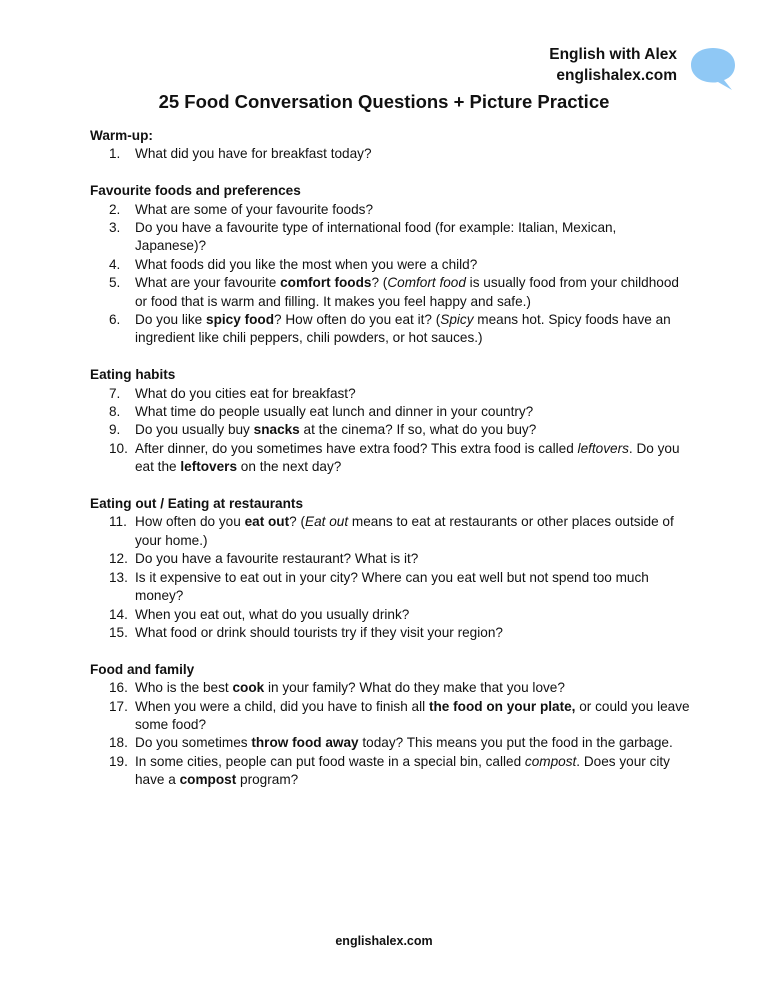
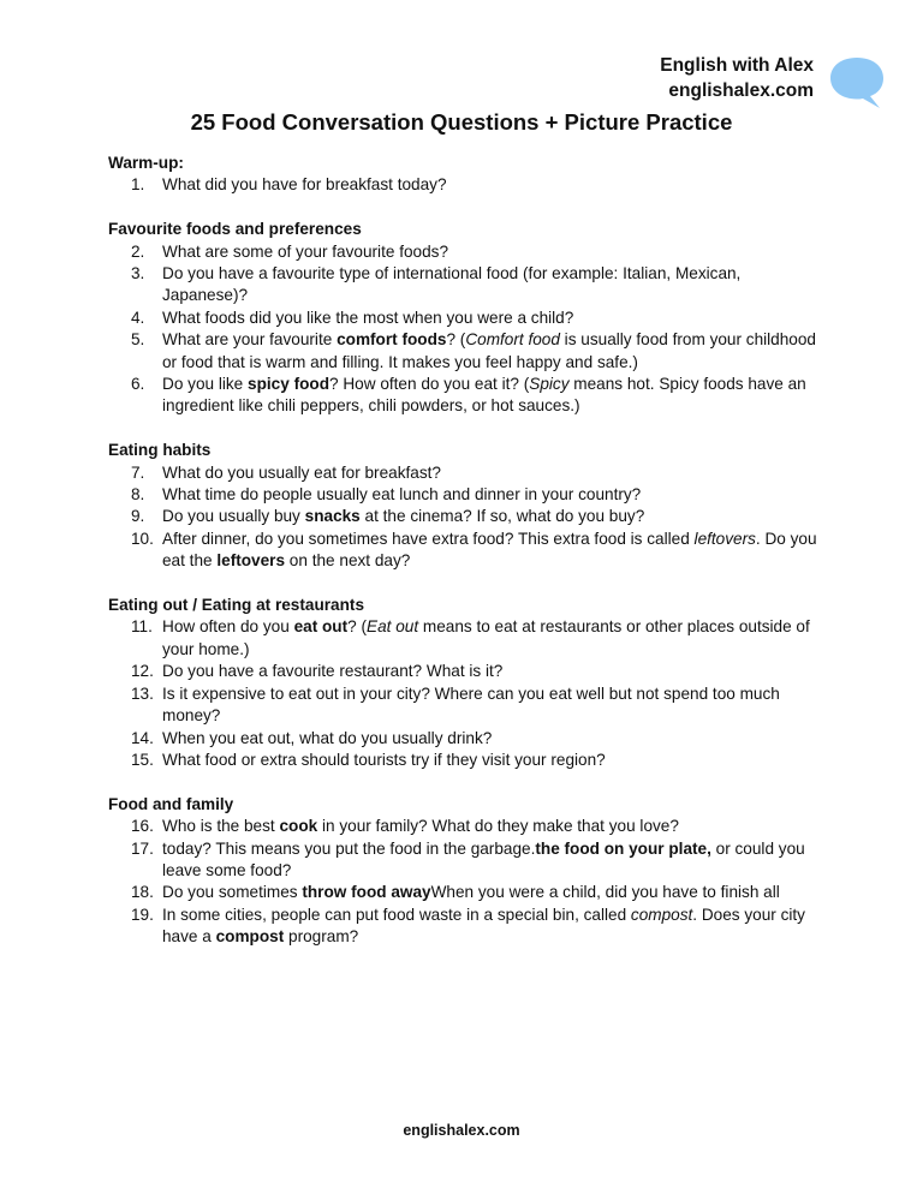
  English with Alex
  englishalex.com
  25 Food Conversation Questions + Picture Practice
  Warm-up:
  1.
  What did you have for breakfast today?
  Favourite foods and preferences
  2.
  What are some of your favourite foods?
  3.
  Do you have a favourite type of international food (for example: Italian, Mexican, Japanese)?
  4.
  What foods did you like the most when you were a child?
  5.
  What are your favourite comfort foods? (Comfort food is usually food from your childhood or food that is warm and filling. It makes you feel happy and safe.)
  6.
  Do you like spicy food? How often do you eat it? (Spicy means hot. Spicy foods have an ingredient like chili peppers, chili powders, or hot sauces.)
  Eating habits
  7.
- What do you cities eat for breakfast?
+ What do you usually eat for breakfast?
  8.
  What time do people usually eat lunch and dinner in your country?
  9.
  Do you usually buy snacks at the cinema? If so, what do you buy?
  10.
  After dinner, do you sometimes have extra food? This extra food is called leftovers. Do you eat the leftovers on the next day?
  Eating out / Eating at restaurants
  11.
  How often do you eat out? (Eat out means to eat at restaurants or other places outside of your home.)
  12.
  Do you have a favourite restaurant? What is it?
  13.
  Is it expensive to eat out in your city? Where can you eat well but not spend too much money?
  14.
  When you eat out, what do you usually drink?
  15.
- What food or drink should tourists try if they visit your region?
+ What food or extra should tourists try if they visit your region?
  Food and family
  16.
  Who is the best cook in your family? What do they make that you love?
  17.
- When you were a child, did you have to finish all the food on your plate, or could you leave some food?
+ today? This means you put the food in the garbage.the food on your plate, or could you leave some food?
  18.
- Do you sometimes throw food away today? This means you put the food in the garbage.
+ Do you sometimes throw food awayWhen you were a child, did you have to finish all
  19.
  In some cities, people can put food waste in a special bin, called compost. Does your city have a compost program?
  englishalex.com
